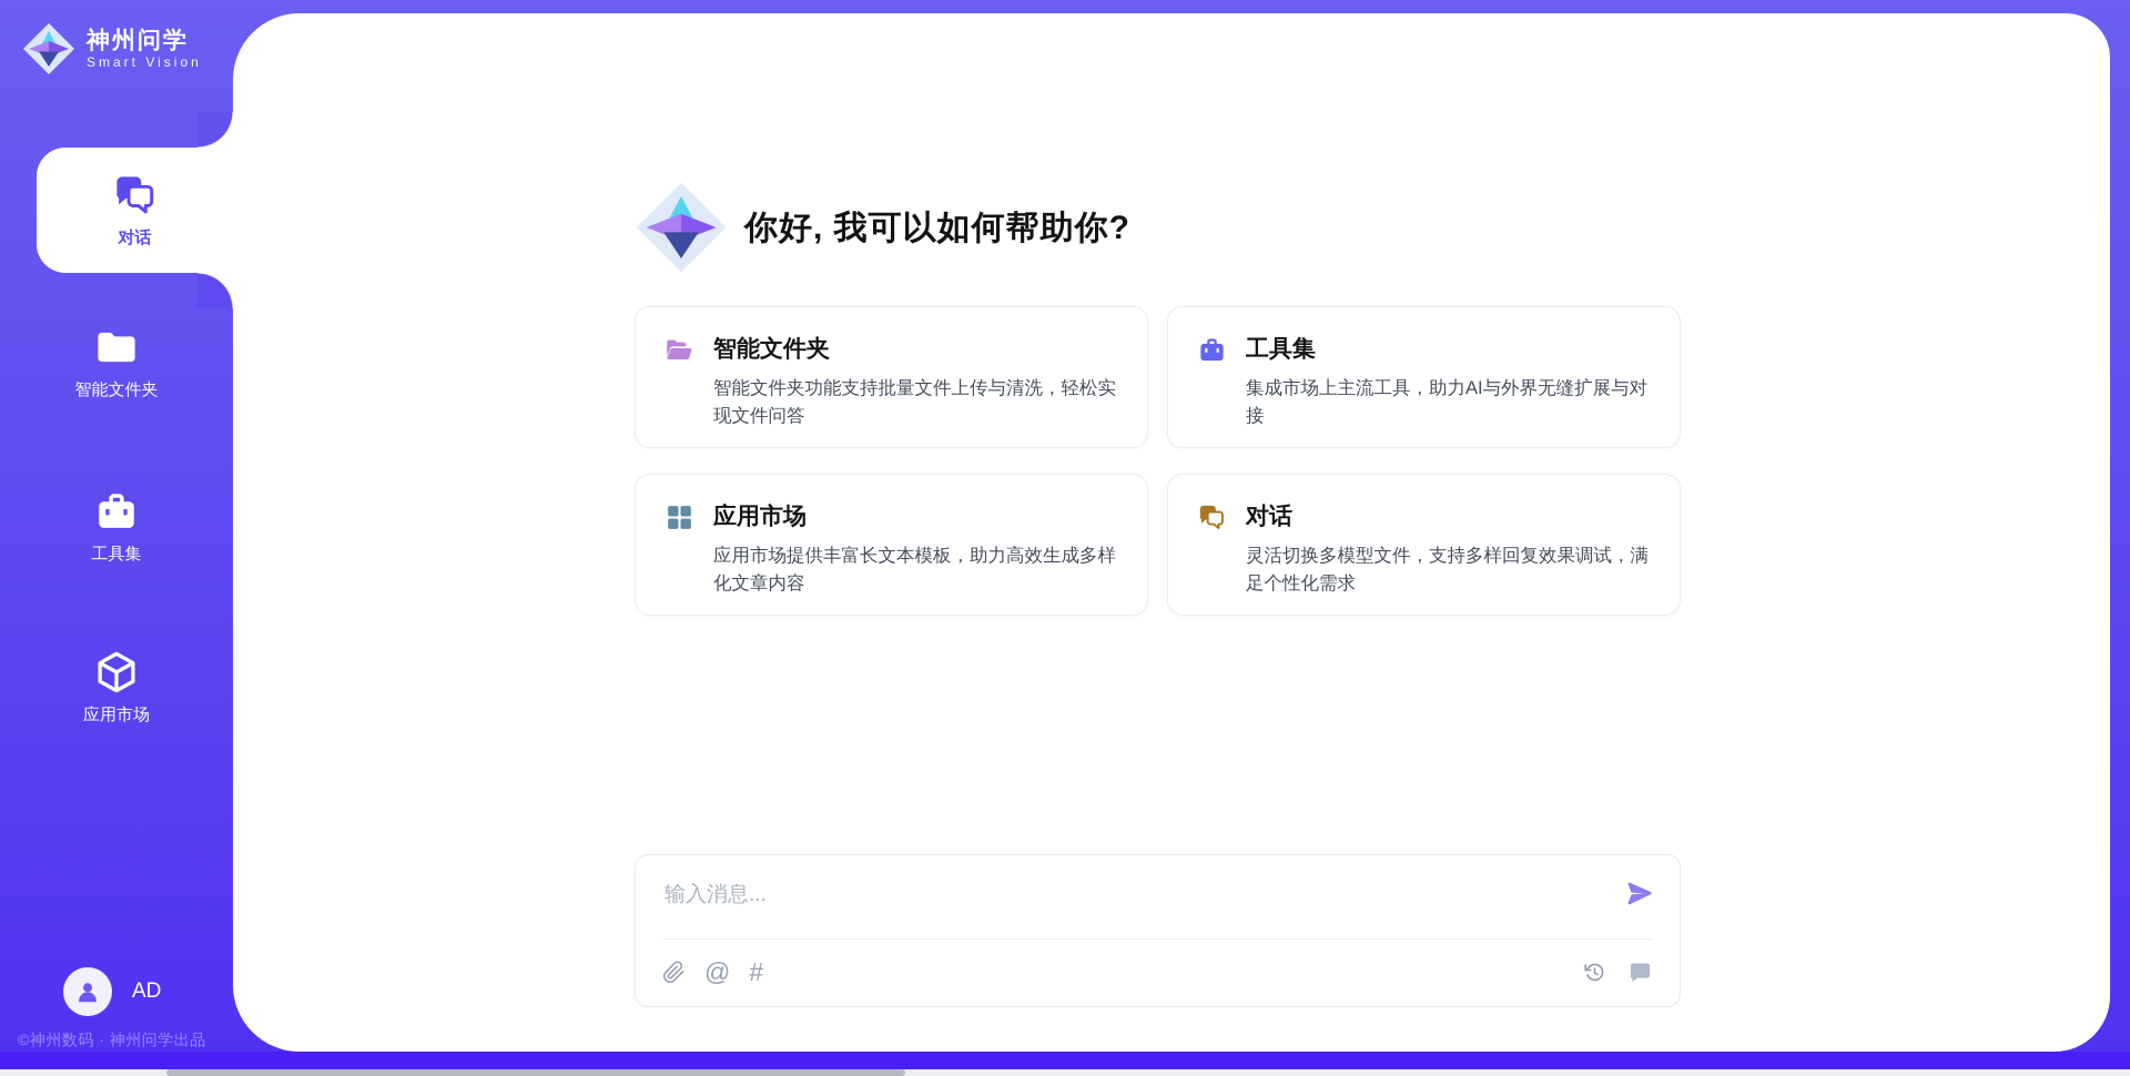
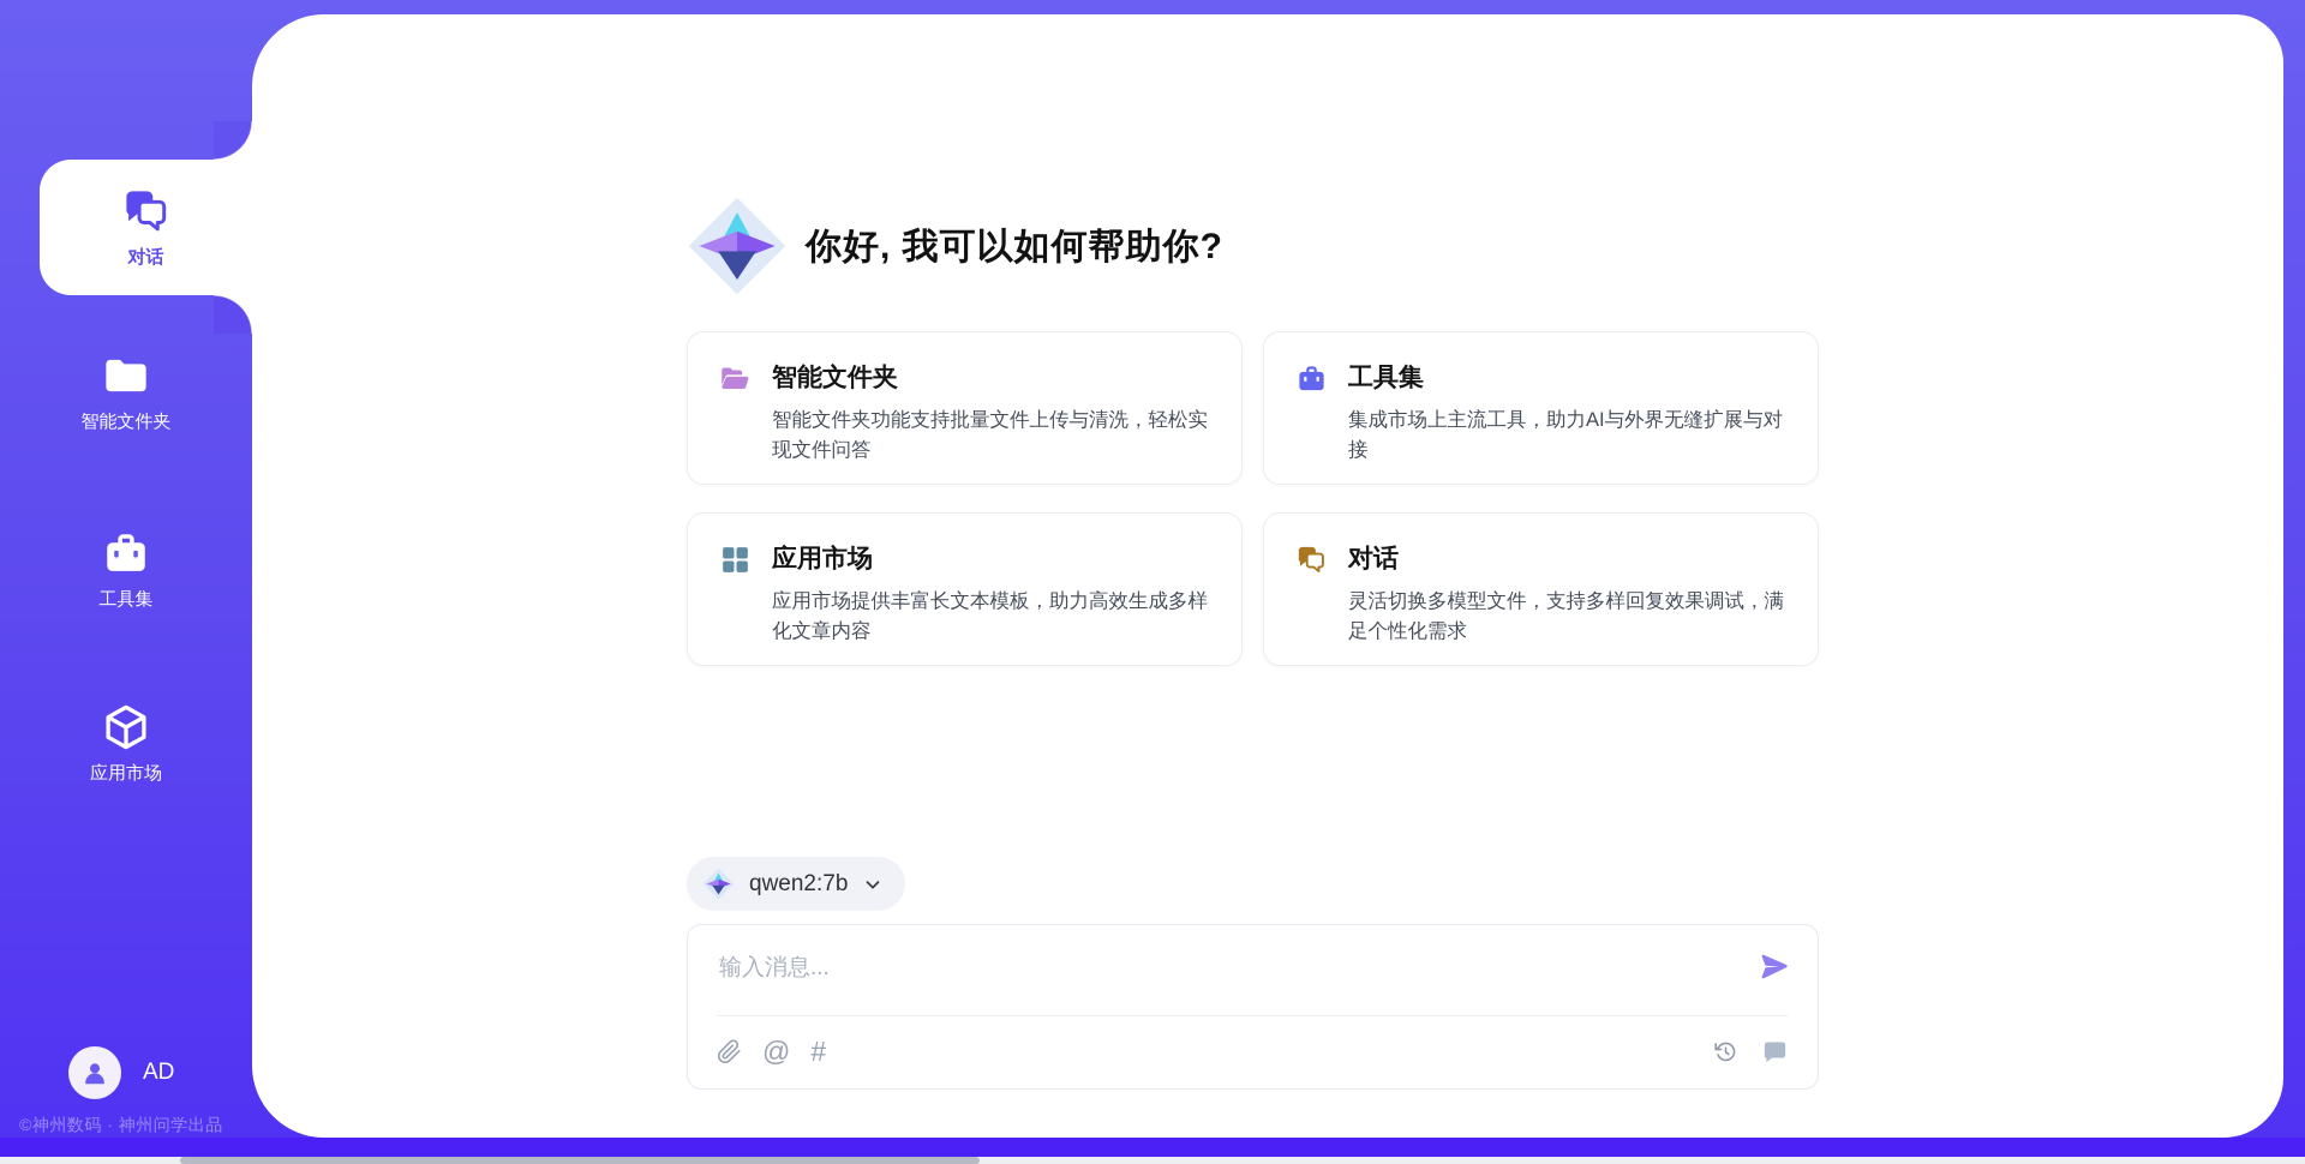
- 神州问学
- Smart Vision
  对话
  智能文件夹
  工具集
  应用市场
  AD
  ©神州数码 · 神州问学出品
  你好, 我可以如何帮助你?
  智能文件夹
  智能文件夹功能支持批量文件上传与清洗，轻松实现文件问答
  工具集
  集成市场上主流工具，助力AI与外界无缝扩展与对接
  应用市场
  应用市场提供丰富长文本模板，助力高效生成多样化文章内容
  对话
  灵活切换多模型文件，支持多样回复效果调试，满足个性化需求
+ qwen2:7b
  输入消息...
  @
  #
